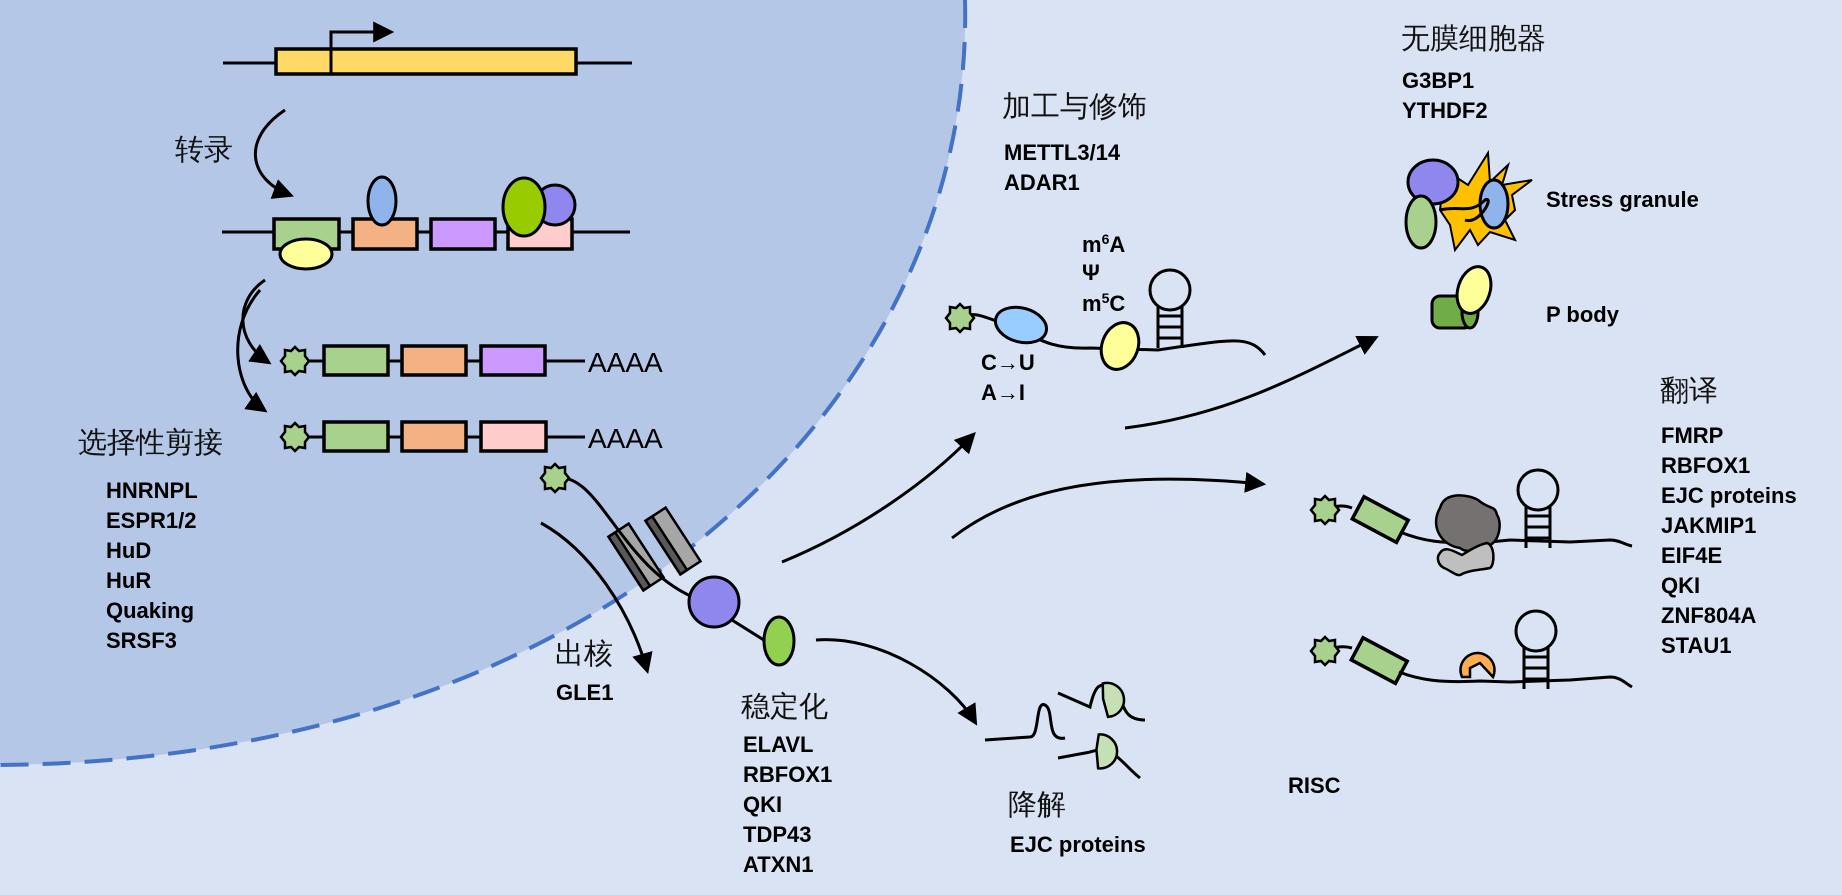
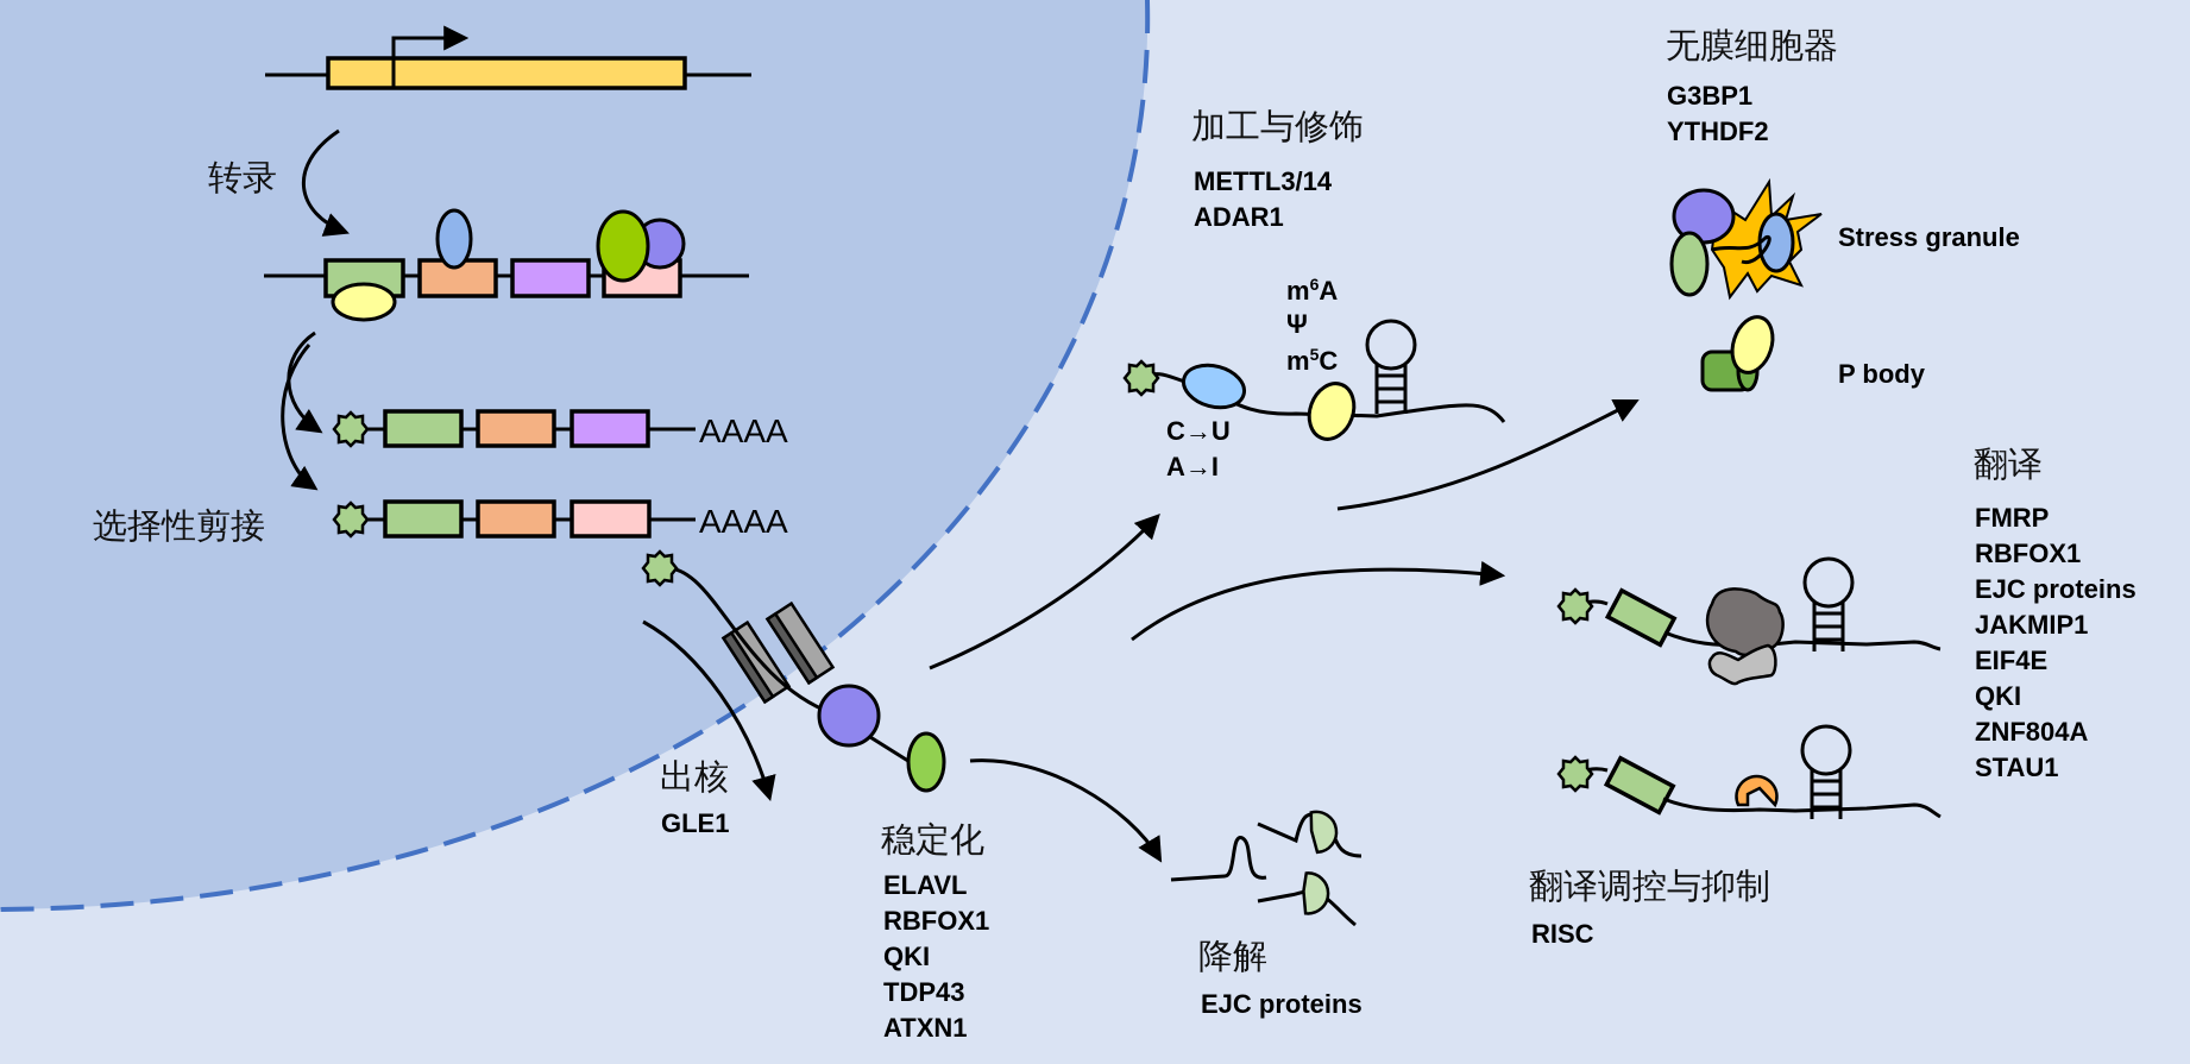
  转录
  AAAA
  AAAA
  选择性剪接
- HNRNPL
- ESPR1/2
- HuD
- HuR
- Quaking
- SRSF3
  出核
  GLE1
  稳定化
  ELAVL
  RBFOX1
  QKI
  TDP43
  ATXN1
  降解
  EJC proteins
  加工与修饰
  METTL3/14
  ADAR1
  m6A
  Ψ
  m5C
  C→U
  A→I
  无膜细胞器
  G3BP1
  YTHDF2
  Stress granule
  P body
  翻译
  FMRP
  RBFOX1
  EJC proteins
  JAKMIP1
  EIF4E
  QKI
  ZNF804A
  STAU1
+ 翻译调控与抑制
  RISC
